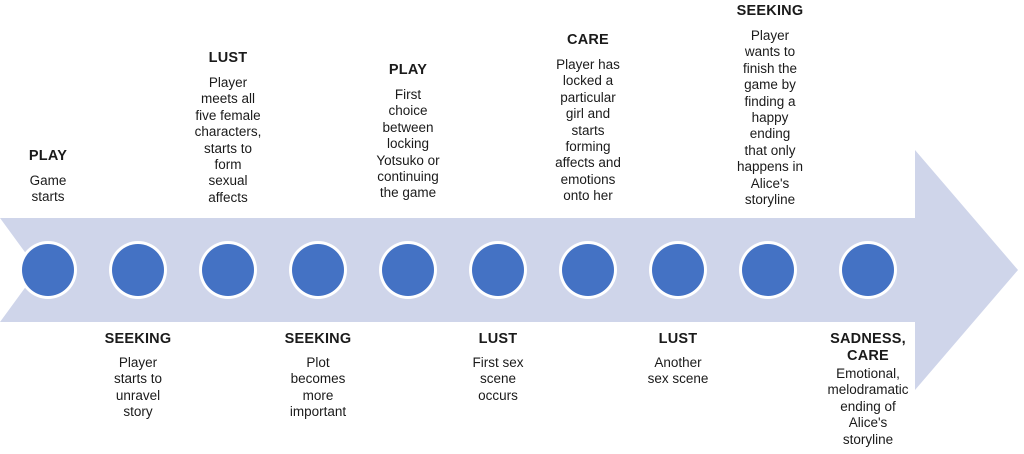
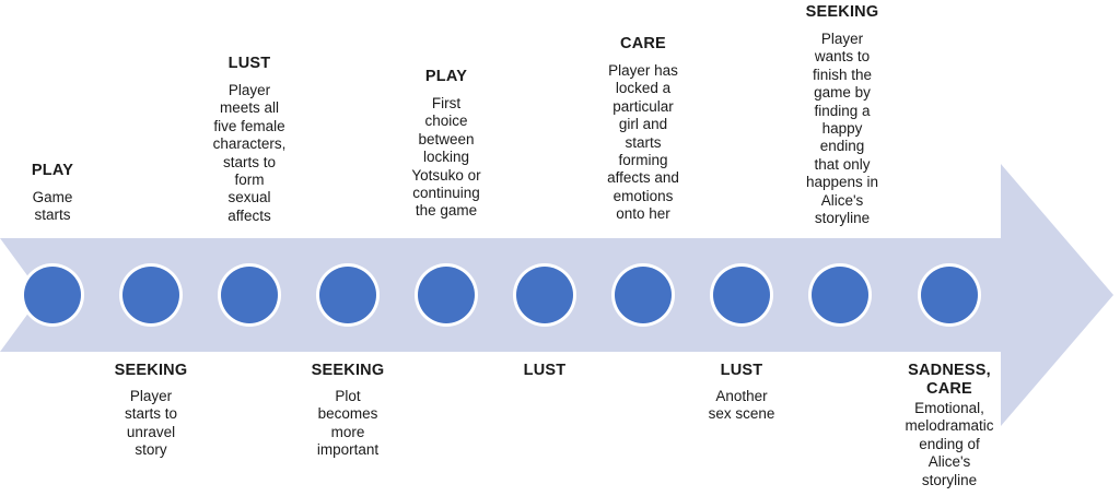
  PLAY
  Game
  starts
  LUST
  Player
  meets all
  five female
  characters,
  starts to
  form
  sexual
  affects
  PLAY
  First
  choice
  between
  locking
  Yotsuko or
  continuing
  the game
  CARE
  Player has
  locked a
  particular
  girl and
  starts
  forming
  affects and
  emotions
  onto her
  SEEKING
  Player
  wants to
  finish the
  game by
  finding a
  happy
  ending
  that only
  happens in
  Alice's
  storyline
  SEEKING
  Player
  starts to
  unravel
  story
  SEEKING
  Plot
  becomes
  more
  important
  LUST
- First sex
- scene
- occurs
  LUST
  Another
  sex scene
  SADNESS,
  CARE
  Emotional,
  melodramatic
  ending of
  Alice's
  storyline
